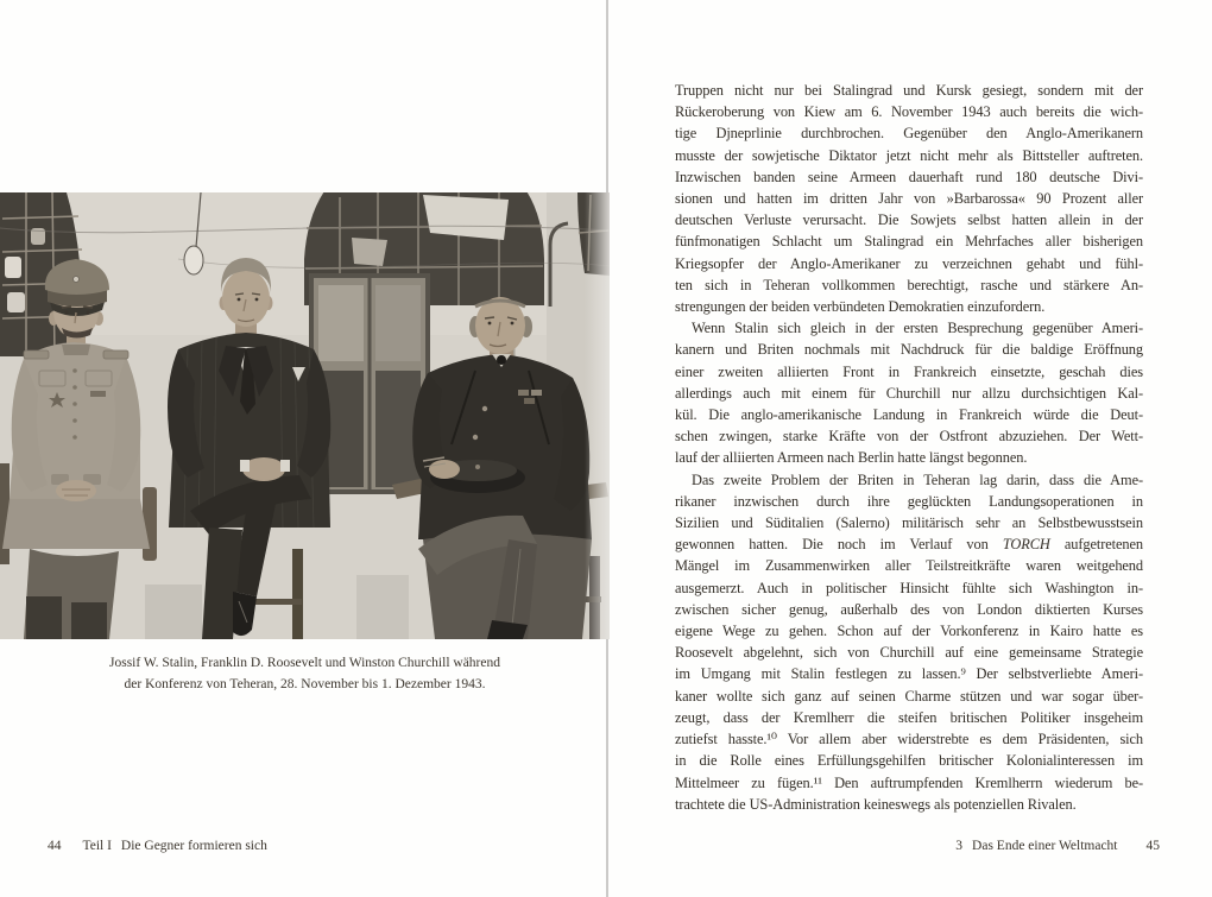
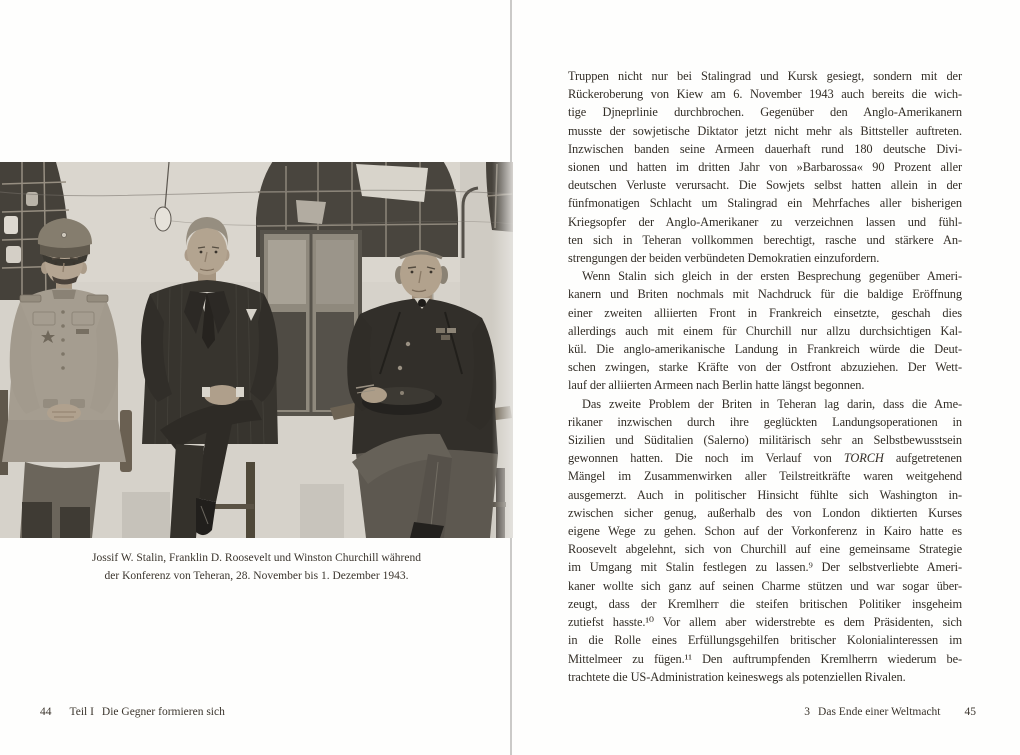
  Jossif W. Stalin, Franklin D. Roosevelt und Winston Churchill während
  der Konferenz von Teheran, 28. November bis 1. Dezember 1943.
  44
  Teil I
  Die Gegner formieren sich
  Truppen nicht nur bei Stalingrad und Kursk gesiegt, sondern mit der
  Rückeroberung von Kiew am 6. November 1943 auch bereits die wich-
  tige Djneprlinie durchbrochen. Gegenüber den Anglo-Amerikanern
  musste der sowjetische Diktator jetzt nicht mehr als Bittsteller auftreten.
  Inzwischen banden seine Armeen dauerhaft rund 180 deutsche Divi-
  sionen und hatten im dritten Jahr von »Barbarossa« 90 Prozent aller
  deutschen Verluste verursacht. Die Sowjets selbst hatten allein in der
  fünfmonatigen Schlacht um Stalingrad ein Mehrfaches aller bisherigen
- Kriegsopfer der Anglo-Amerikaner zu verzeichnen gehabt und fühl-
+ Kriegsopfer der Anglo-Amerikaner zu verzeichnen lassen und fühl-
  ten sich in Teheran vollkommen berechtigt, rasche und stärkere An-
  strengungen der beiden verbündeten Demokratien einzufordern.
  Wenn Stalin sich gleich in der ersten Besprechung gegenüber Ameri-
  kanern und Briten nochmals mit Nachdruck für die baldige Eröffnung
  einer zweiten alliierten Front in Frankreich einsetzte, geschah dies
  allerdings auch mit einem für Churchill nur allzu durchsichtigen Kal-
  kül. Die anglo-amerikanische Landung in Frankreich würde die Deut-
  schen zwingen, starke Kräfte von der Ostfront abzuziehen. Der Wett-
  lauf der alliierten Armeen nach Berlin hatte längst begonnen.
  Das zweite Problem der Briten in Teheran lag darin, dass die Ame-
  rikaner inzwischen durch ihre geglückten Landungsoperationen in
  Sizilien und Süditalien (Salerno) militärisch sehr an Selbstbewusstsein
  gewonnen hatten. Die noch im Verlauf von TORCH aufgetretenen
  Mängel im Zusammenwirken aller Teilstreitkräfte waren weitgehend
  ausgemerzt. Auch in politischer Hinsicht fühlte sich Washington in-
  zwischen sicher genug, außerhalb des von London diktierten Kurses
  eigene Wege zu gehen. Schon auf der Vorkonferenz in Kairo hatte es
  Roosevelt abgelehnt, sich von Churchill auf eine gemeinsame Strategie
  im Umgang mit Stalin festlegen zu lassen.⁹ Der selbstverliebte Ameri-
  kaner wollte sich ganz auf seinen Charme stützen und war sogar über-
  zeugt, dass der Kremlherr die steifen britischen Politiker insgeheim
  zutiefst hasste.¹⁰ Vor allem aber widerstrebte es dem Präsidenten, sich
  in die Rolle eines Erfüllungsgehilfen britischer Kolonialinteressen im
  Mittelmeer zu fügen.¹¹ Den auftrumpfenden Kremlherrn wiederum be-
  trachtete die US-Administration keineswegs als potenziellen Rivalen.
  3
  Das Ende einer Weltmacht
  45
